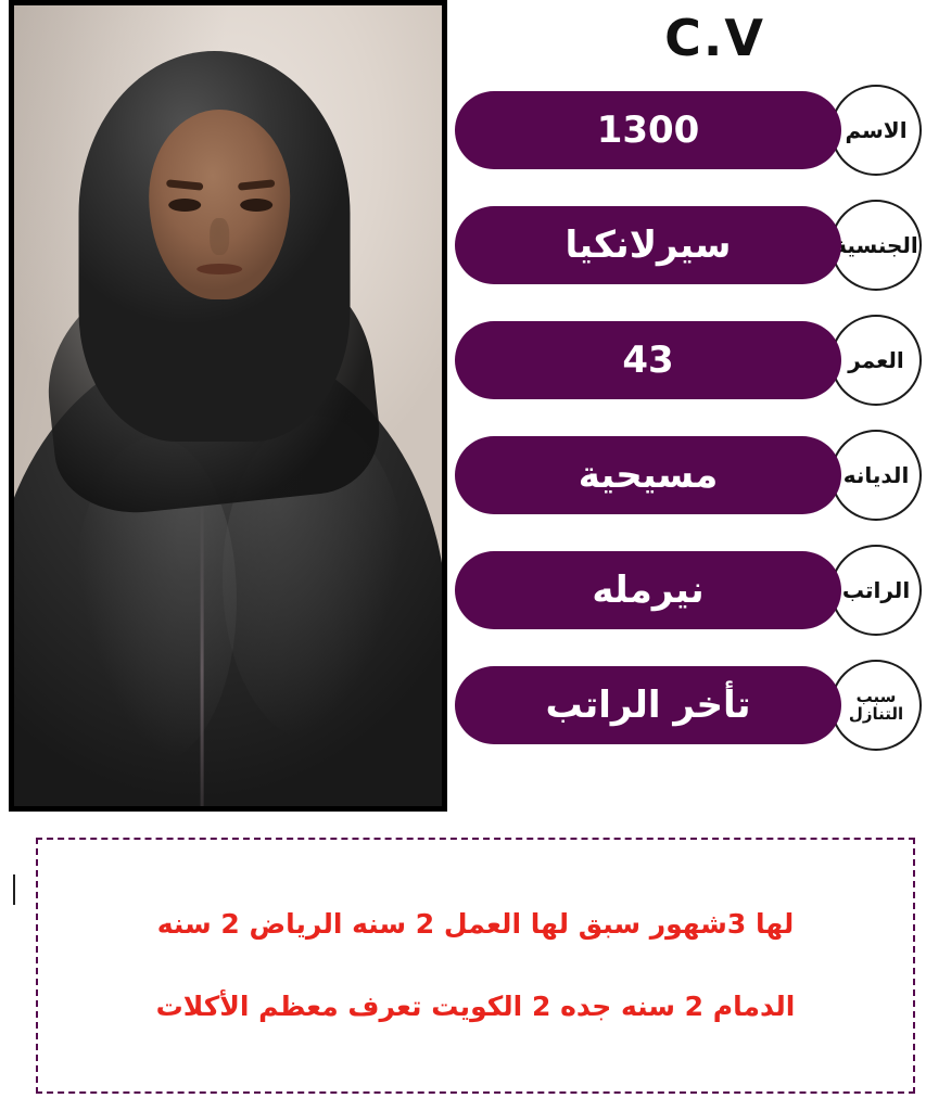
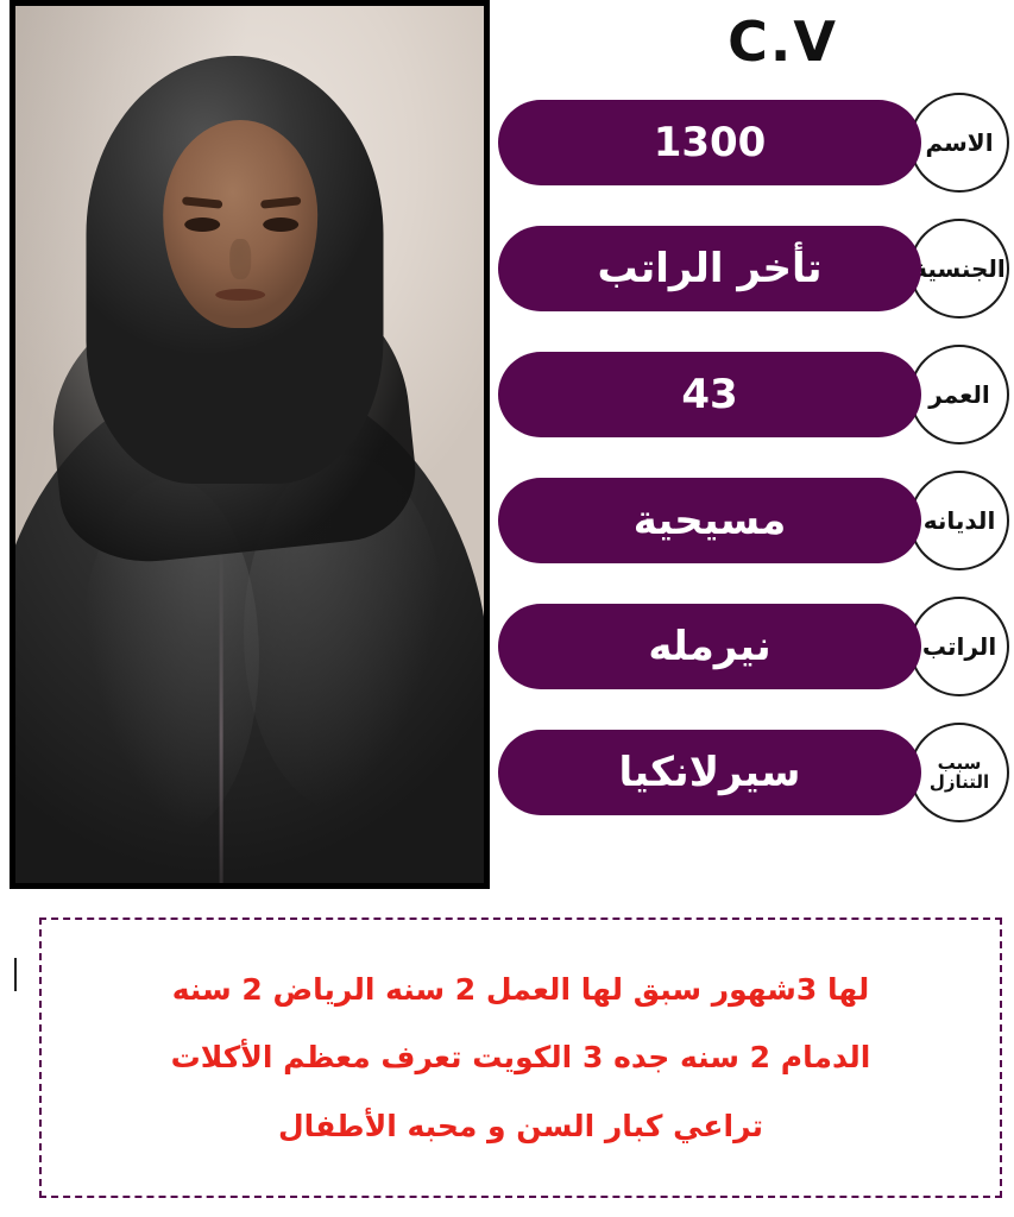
  C.V
  الاسم
  1300
  الجنسي
- سيرلانكيا
+ تأخر الراتب
  العمر
  43
  الديانه
  مسيحية
  الراتب
  نيرمله
  سبب التنازل
- تأخر الراتب
+ سيرلانكيا
  لها 3شهور سبق لها العمل 2 سنه الرياض 2 سنه
- الدمام 2 سنه جده 2 الكويت تعرف معظم الأكلات
+ الدمام 2 سنه جده 3 الكويت تعرف معظم الأكلات
+ تراعي كبار السن و محبه الأطفال
